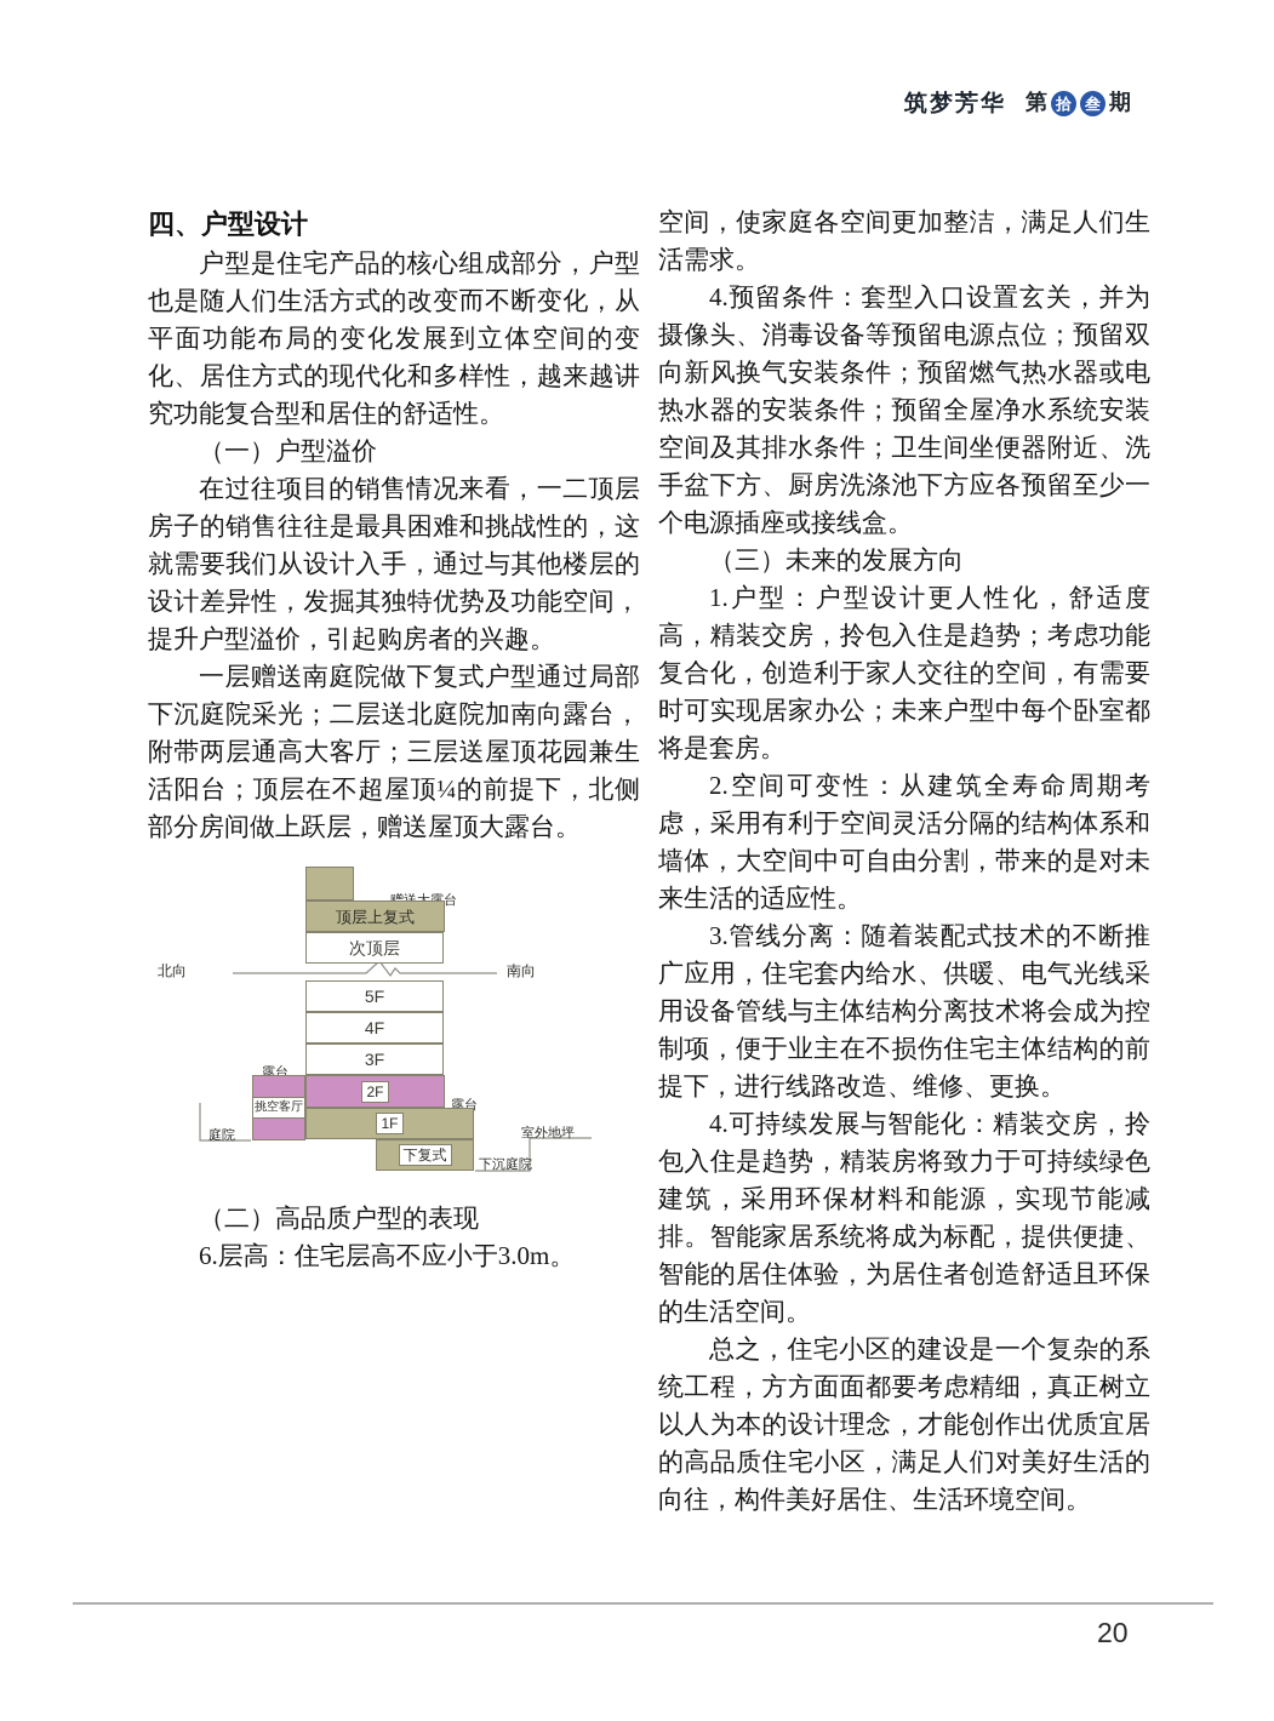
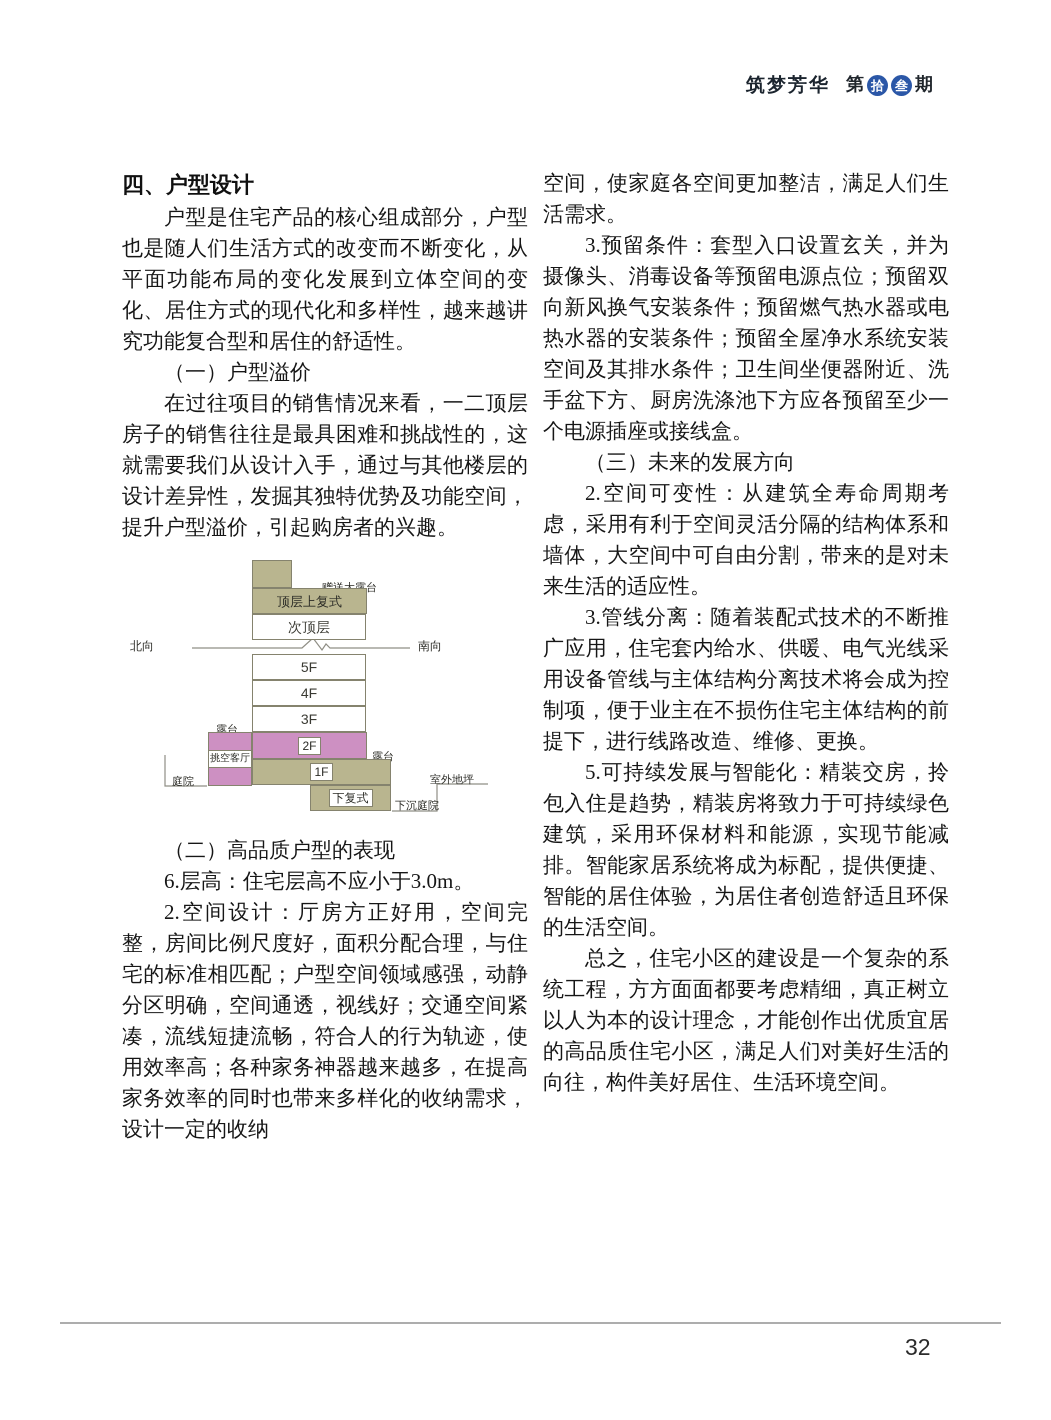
  筑梦芳华
  第
  拾
  叁
  期
  四、户型设计
  户型是住宅产品的核心组成部分，户型也是随人们生活方式的改变而不断变化，从平面功能布局的变化发展到立体空间的变化、居住方式的现代化和多样性，越来越讲究功能复合型和居住的舒适性。
  （一）户型溢价
  在过往项目的销售情况来看，一二顶层房子的销售往往是最具困难和挑战性的，这就需要我们从设计入手，通过与其他楼层的设计差异性，发掘其独特优势及功能空间，提升户型溢价，引起购房者的兴趣。
- 一层赠送南庭院做下复式户型通过局部下沉庭院采光；二层送北庭院加南向露台，附带两层通高大客厅；三层送屋顶花园兼生活阳台；顶层在不超屋顶¼的前提下，北侧部分房间做上跃层，赠送屋顶大露台。
  顶层上复式
  次顶层
  北向
  南向
  5F
  4F
  3F
  露台
  2F
  挑空客厅
  露台
  1F
  庭院
  室外地坪
  下复式
  下沉庭院
  （二）高品质户型的表现
  6.层高：住宅层高不应小于3.0m。
+ 2.空间设计：厅房方正好用，空间完整，房间比例尺度好，面积分配合理，与住宅的标准相匹配；户型空间领域感强，动静分区明确，空间通透，视线好；交通空间紧凑，流线短捷流畅，符合人的行为轨迹，使用效率高；各种家务神器越来越多，在提高家务效率的同时也带来多样化的收纳需求，设计一定的收纳
  空间，使家庭各空间更加整洁，满足人们生活需求。
- 4.预留条件：套型入口设置玄关，并为摄像头、消毒设备等预留电源点位；预留双向新风换气安装条件；预留燃气热水器或电热水器的安装条件；预留全屋净水系统安装空间及其排水条件；卫生间坐便器附近、洗手盆下方、厨房洗涤池下方应各预留至少一个电源插座或接线盒。
+ 3.预留条件：套型入口设置玄关，并为摄像头、消毒设备等预留电源点位；预留双向新风换气安装条件；预留燃气热水器或电热水器的安装条件；预留全屋净水系统安装空间及其排水条件；卫生间坐便器附近、洗手盆下方、厨房洗涤池下方应各预留至少一个电源插座或接线盒。
  （三）未来的发展方向
- 1.户型：户型设计更人性化，舒适度高，精装交房，拎包入住是趋势；考虑功能复合化，创造利于家人交往的空间，有需要时可实现居家办公；未来户型中每个卧室都将是套房。
  2.空间可变性：从建筑全寿命周期考虑，采用有利于空间灵活分隔的结构体系和墙体，大空间中可自由分割，带来的是对未来生活的适应性。
  3.管线分离：随着装配式技术的不断推广应用，住宅套内给水、供暖、电气光线采用设备管线与主体结构分离技术将会成为控制项，便于业主在不损伤住宅主体结构的前提下，进行线路改造、维修、更换。
- 4.可持续发展与智能化：精装交房，拎包入住是趋势，精装房将致力于可持续绿色建筑，采用环保材料和能源，实现节能减排。智能家居系统将成为标配，提供便捷、智能的居住体验，为居住者创造舒适且环保的生活空间。
+ 5.可持续发展与智能化：精装交房，拎包入住是趋势，精装房将致力于可持续绿色建筑，采用环保材料和能源，实现节能减排。智能家居系统将成为标配，提供便捷、智能的居住体验，为居住者创造舒适且环保的生活空间。
  总之，住宅小区的建设是一个复杂的系统工程，方方面面都要考虑精细，真正树立以人为本的设计理念，才能创作出优质宜居的高品质住宅小区，满足人们对美好生活的向往，构件美好居住、生活环境空间。
- 20
+ 32
